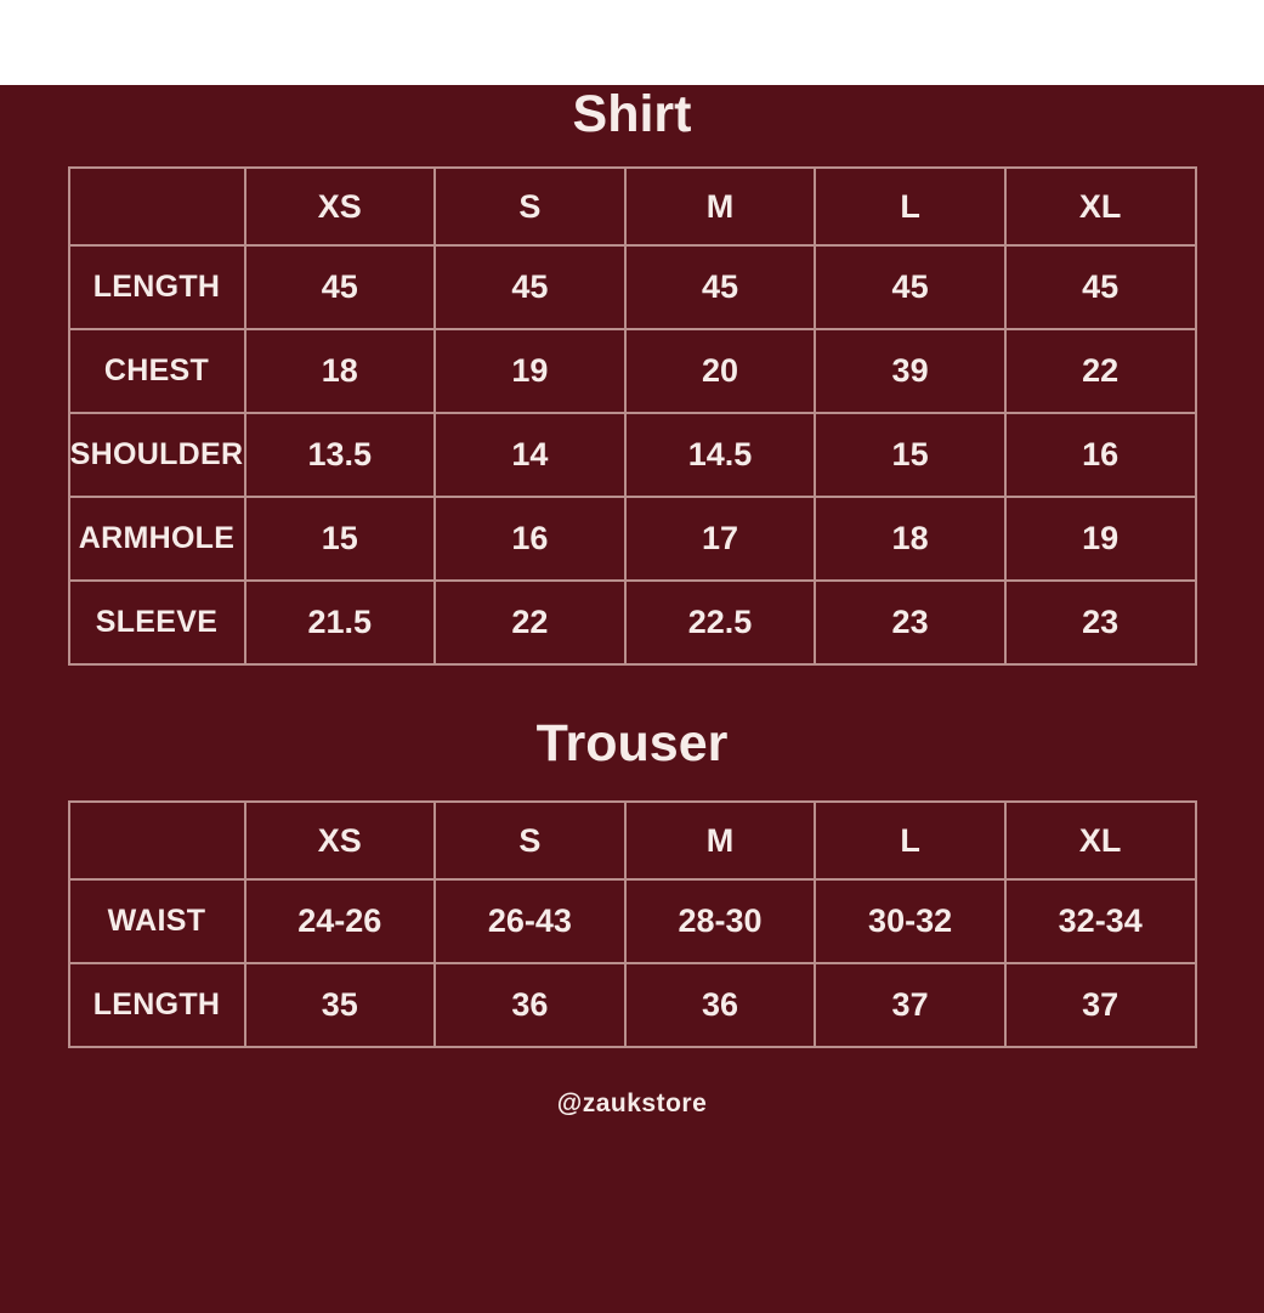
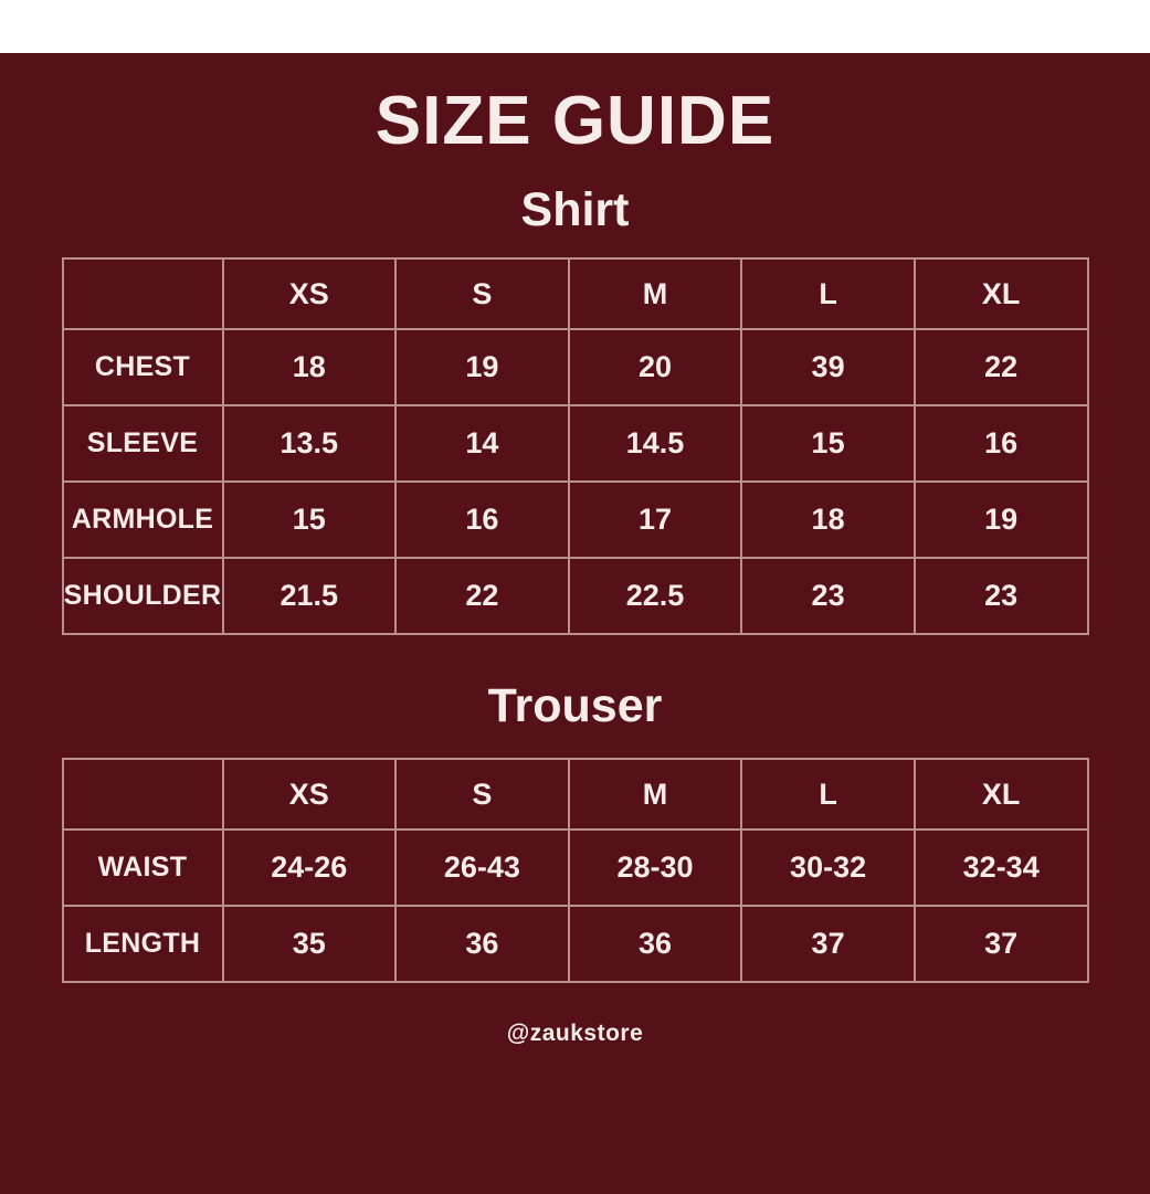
+ SIZE GUIDE
  Shirt
  	XS	S	M	L	XL
- LENGTH	45	45	45	45	45
  CHEST	18	19	20	39	22
- SHOULDER	13.5	14	14.5	15	16
+ SLEEVE	13.5	14	14.5	15	16
  ARMHOLE	15	16	17	18	19
- SLEEVE	21.5	22	22.5	23	23
+ SHOULDER	21.5	22	22.5	23	23
  Trouser
  	XS	S	M	L	XL
  WAIST	24-26	26-43	28-30	30-32	32-34
  LENGTH	35	36	36	37	37
  @zaukstore
